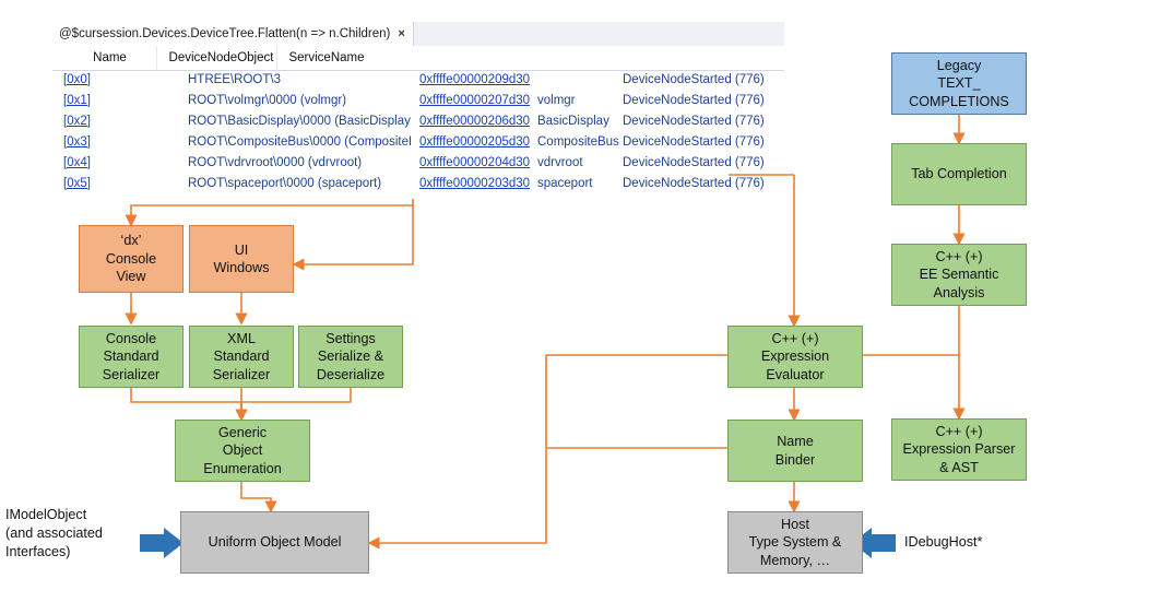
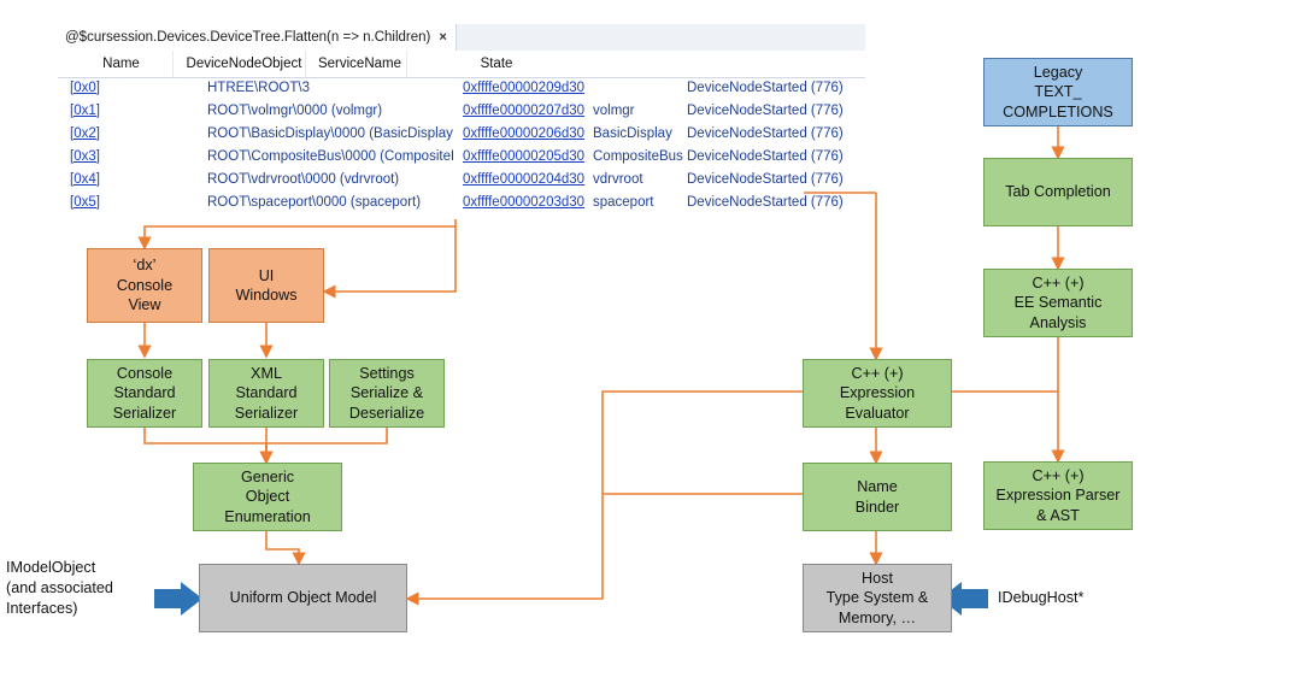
  @$cursession.Devices.DeviceTree.Flatten(n => n.Children)
  ×
  Name
  DeviceNodeObject
  ServiceName
+ State
  [0x0]
  HTREE\ROOT\3
  0xffffe00000209d30
  DeviceNodeStarted (776)
  [0x1]
  ROOT\volmgr\0000 (volmgr)
  0xffffe00000207d30
  volmgr
  DeviceNodeStarted (776)
  [0x2]
  ROOT\BasicDisplay\0000 (BasicDisplay
  0xffffe00000206d30
  BasicDisplay
  DeviceNodeStarted (776)
  [0x3]
  ROOT\CompositeBus\0000 (Composite
  0xffffe00000205d30
  CompositeBus
  DeviceNodeStarted (776)
  [0x4]
  ROOT\vdrvroot\0000 (vdrvroot)
  0xffffe00000204d30
  vdrvroot
  DeviceNodeStarted (776)
  [0x5]
  ROOT\spaceport\0000 (spaceport)
  0xffffe00000203d30
  spaceport
  DeviceNodeStarted (776)
  Legacy
  TEXT_
  COMPLETIONS
  Tab Completion
  C++ (+)
  EE Semantic
  Analysis
  C++ (+)
  Expression Parser
  & AST
  C++ (+)
  Expression
  Evaluator
  Name
  Binder
  Host
  Type System &
  Memory, …
  ‘dx’
  Console
  View
  UI
  Windows
  Console
  Standard
  Serializer
  XML
  Standard
  Serializer
  Settings
  Serialize &
  Deserialize
  Generic
  Object
  Enumeration
  Uniform Object Model
  IModelObject
  (and associated
  Interfaces)
  IDebugHost*
